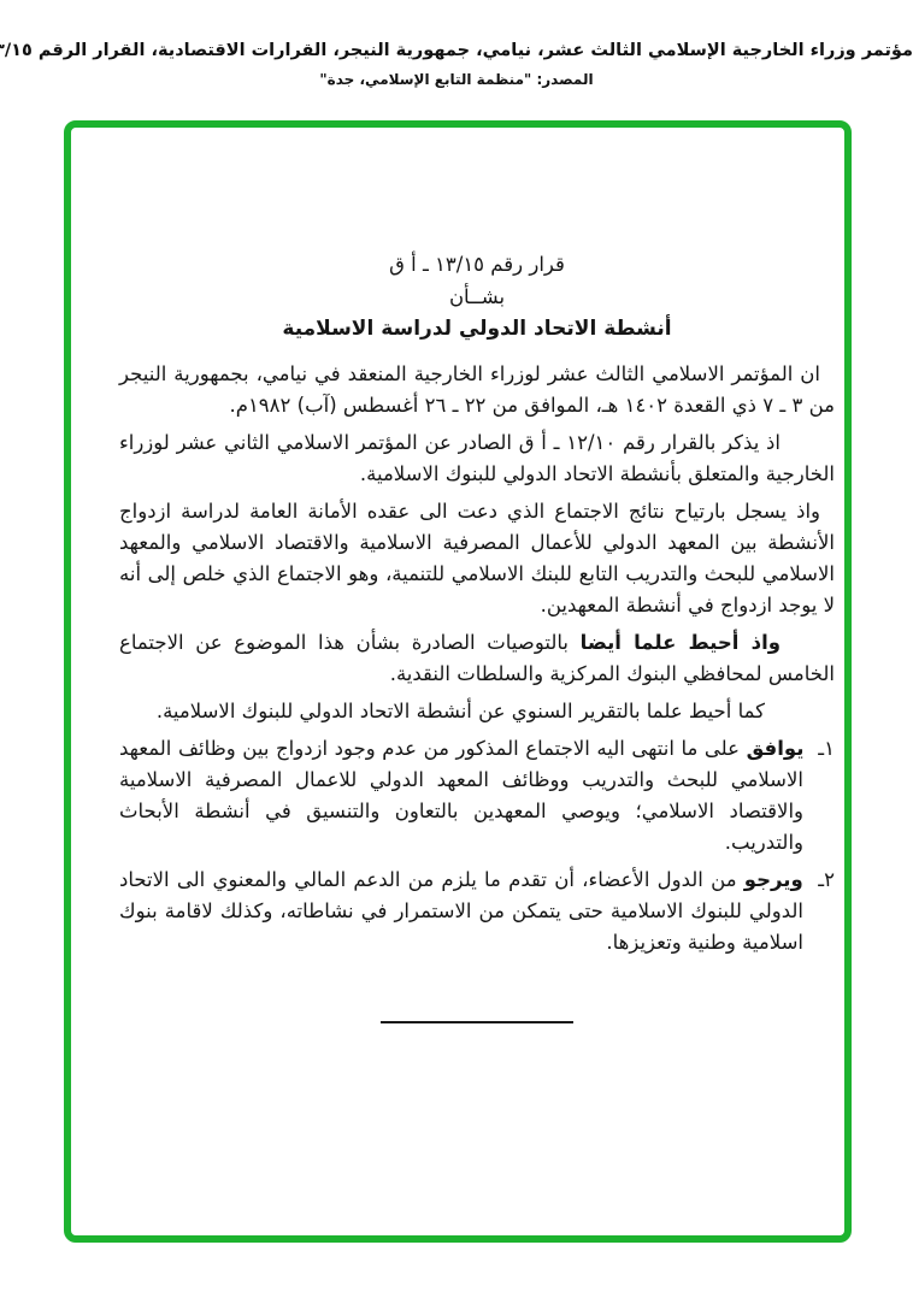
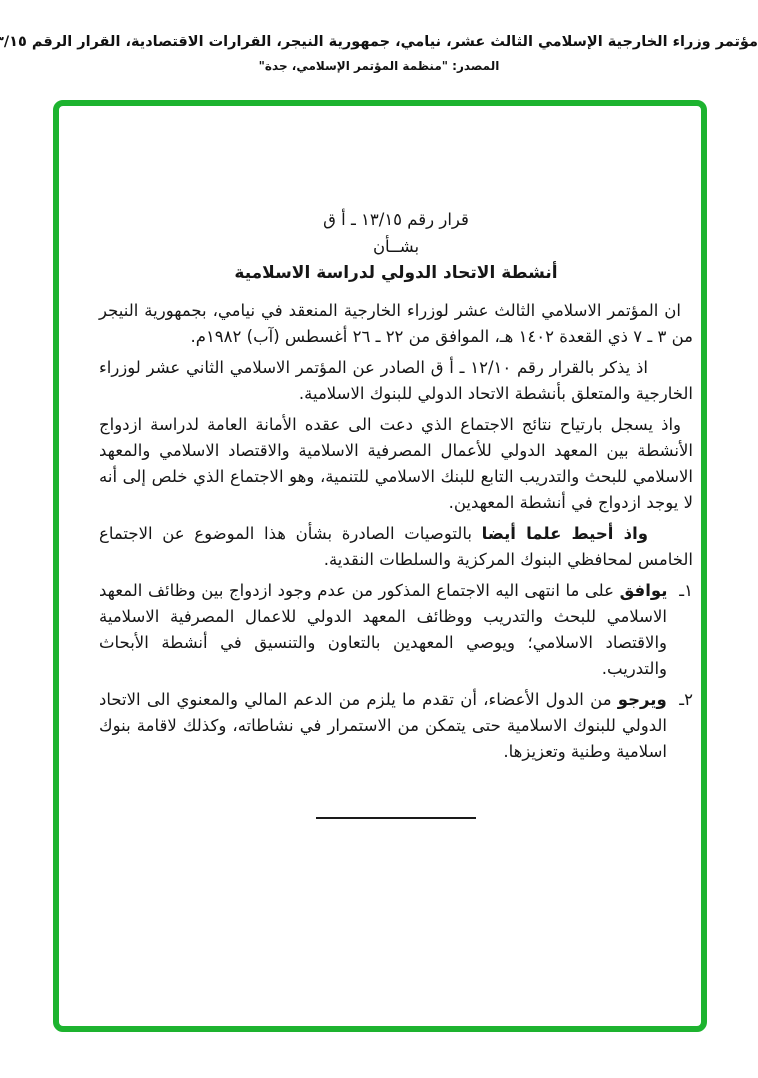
  مؤتمر وزراء الخارجية الإسلامي الثالث عشر، نيامي، جمهورية النيجر، القرارات الاقتصادية، القرار الرقم /١٥
- المصدر: "منظمة التابع الإسلامي، جدة"
+ المصدر: "منظمة المؤتمر الإسلامي، جدة"
  قرار رقم ١٣/١٥ ـ أ ق
  بشــأن
  أنشطة الاتحاد الدولي لدراسة الاسلامية
  ان المؤتمر الاسلامي الثالث عشر لوزراء الخارجية المنعقد في نيامي، بجمهورية النيجر من ٣ ـ ٧ ذي القعدة ١٤٠٢ هـ، الموافق من ٢٢ ـ ٢٦ أغسطس (آب) ١٩٨٢م.
  اذ يذكر بالقرار رقم ١٢/١٠ ـ أ ق الصادر عن المؤتمر الاسلامي الثاني عشر لوزراء الخارجية والمتعلق بأنشطة الاتحاد الدولي للبنوك الاسلامية.
  واذ يسجل بارتياح نتائج الاجتماع الذي دعت الى عقده الأمانة العامة لدراسة ازدواج الأنشطة بين المعهد الدولي للأعمال المصرفية الاسلامية والاقتصاد الاسلامي والمعهد الاسلامي للبحث والتدريب التابع للبنك الاسلامي للتنمية، وهو الاجتماع الذي خلص إلى أنه لا يوجد ازدواج في أنشطة المعهدين.
  واذ أحيط علما أيضا بالتوصيات الصادرة بشأن هذا الموضوع عن الاجتماع الخامس لمحافظي البنوك المركزية والسلطات النقدية.
- كما أحيط علما بالتقرير السنوي عن أنشطة الاتحاد الدولي للبنوك الاسلامية.
  ١ـ يوافق على ما انتهى اليه الاجتماع المذكور من عدم وجود ازدواج بين وظائف المعهد الاسلامي للبحث والتدريب ووظائف المعهد الدولي للاعمال المصرفية الاسلامية والاقتصاد الاسلامي؛ ويوصي المعهدين بالتعاون والتنسيق في أنشطة الأبحاث والتدريب.
  ٢ـ ويرجو من الدول الأعضاء، أن تقدم ما يلزم من الدعم المالي والمعنوي الى الاتحاد الدولي للبنوك الاسلامية حتى يتمكن من الاستمرار في نشاطاته، وكذلك لاقامة بنوك اسلامية وطنية وتعزيزها.
